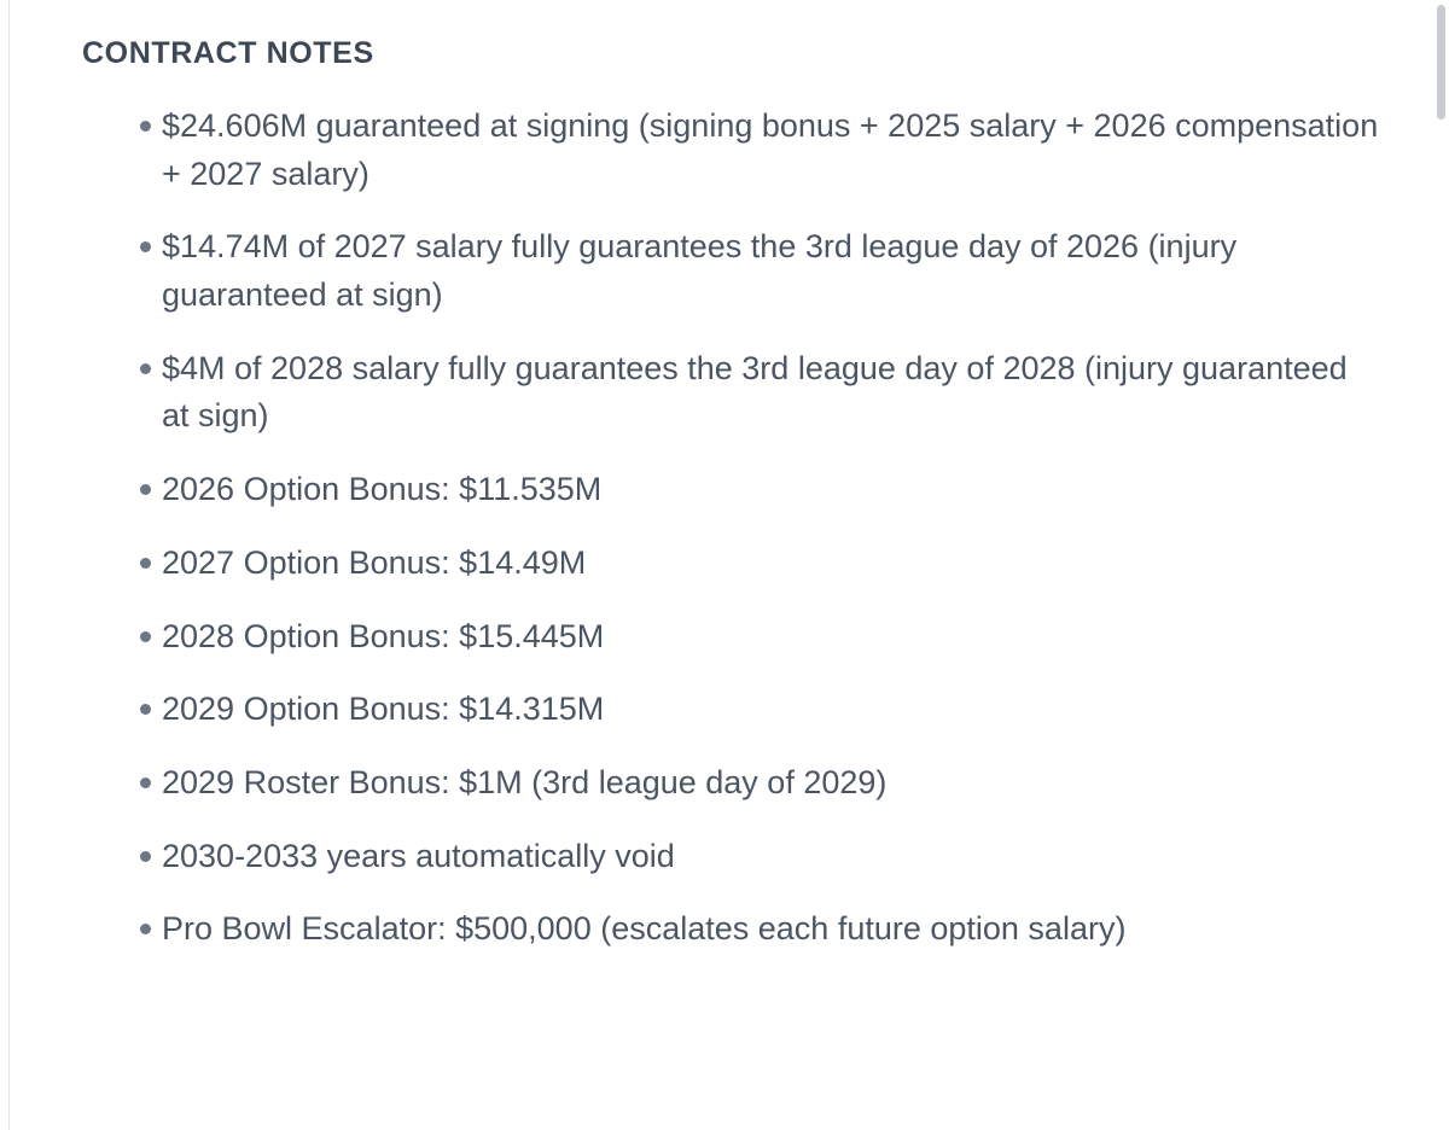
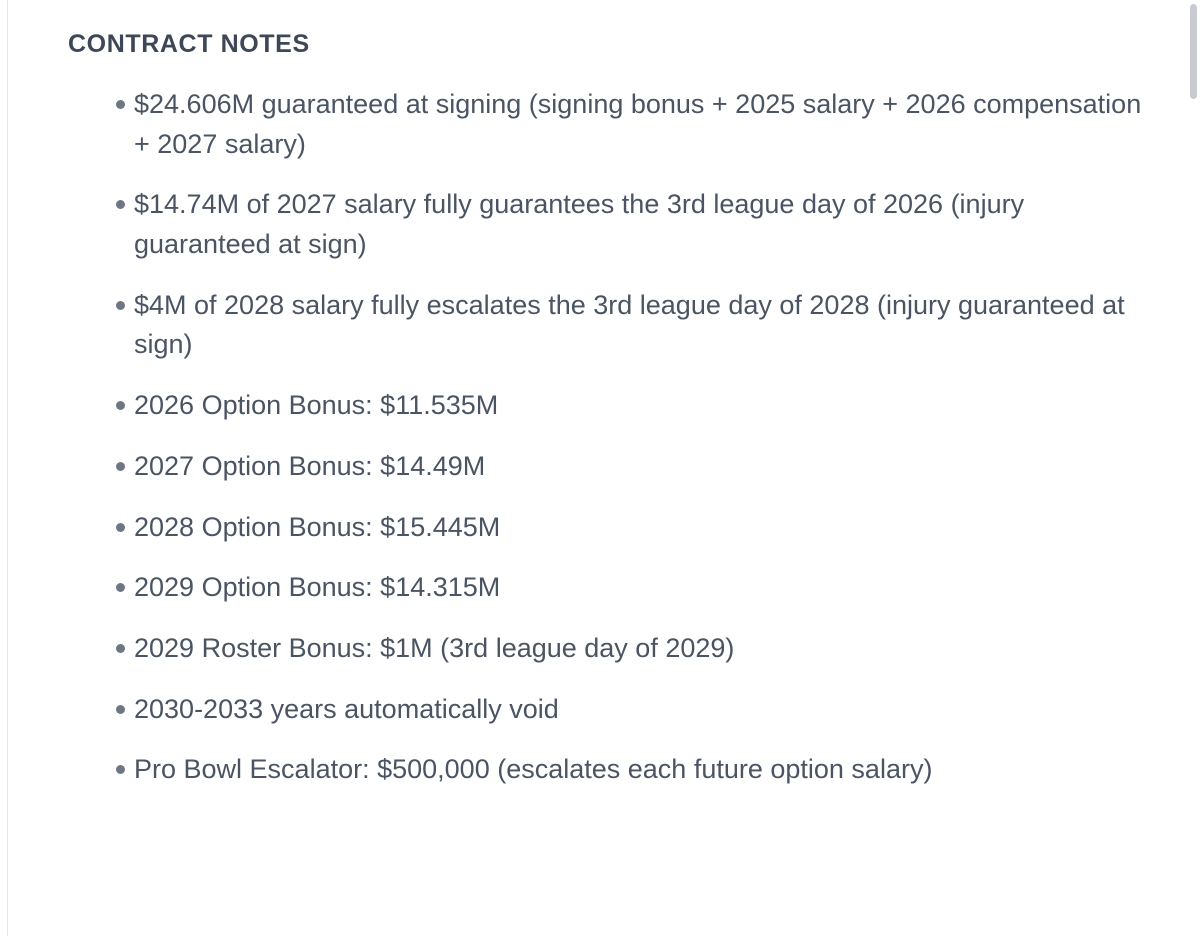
  CONTRACT NOTES
  $24.606M guaranteed at signing (signing bonus + 2025 salary + 2026 compensation + 2027 salary)
  $14.74M of 2027 salary fully guarantees the 3rd league day of 2026 (injury guaranteed at sign)
- $4M of 2028 salary fully guarantees the 3rd league day of 2028 (injury guaranteed at sign)
+ $4M of 2028 salary fully escalates the 3rd league day of 2028 (injury guaranteed at sign)
  2026 Option Bonus: $11.535M
  2027 Option Bonus: $14.49M
  2028 Option Bonus: $15.445M
  2029 Option Bonus: $14.315M
  2029 Roster Bonus: $1M (3rd league day of 2029)
  2030-2033 years automatically void
  Pro Bowl Escalator: $500,000 (escalates each future option salary)
